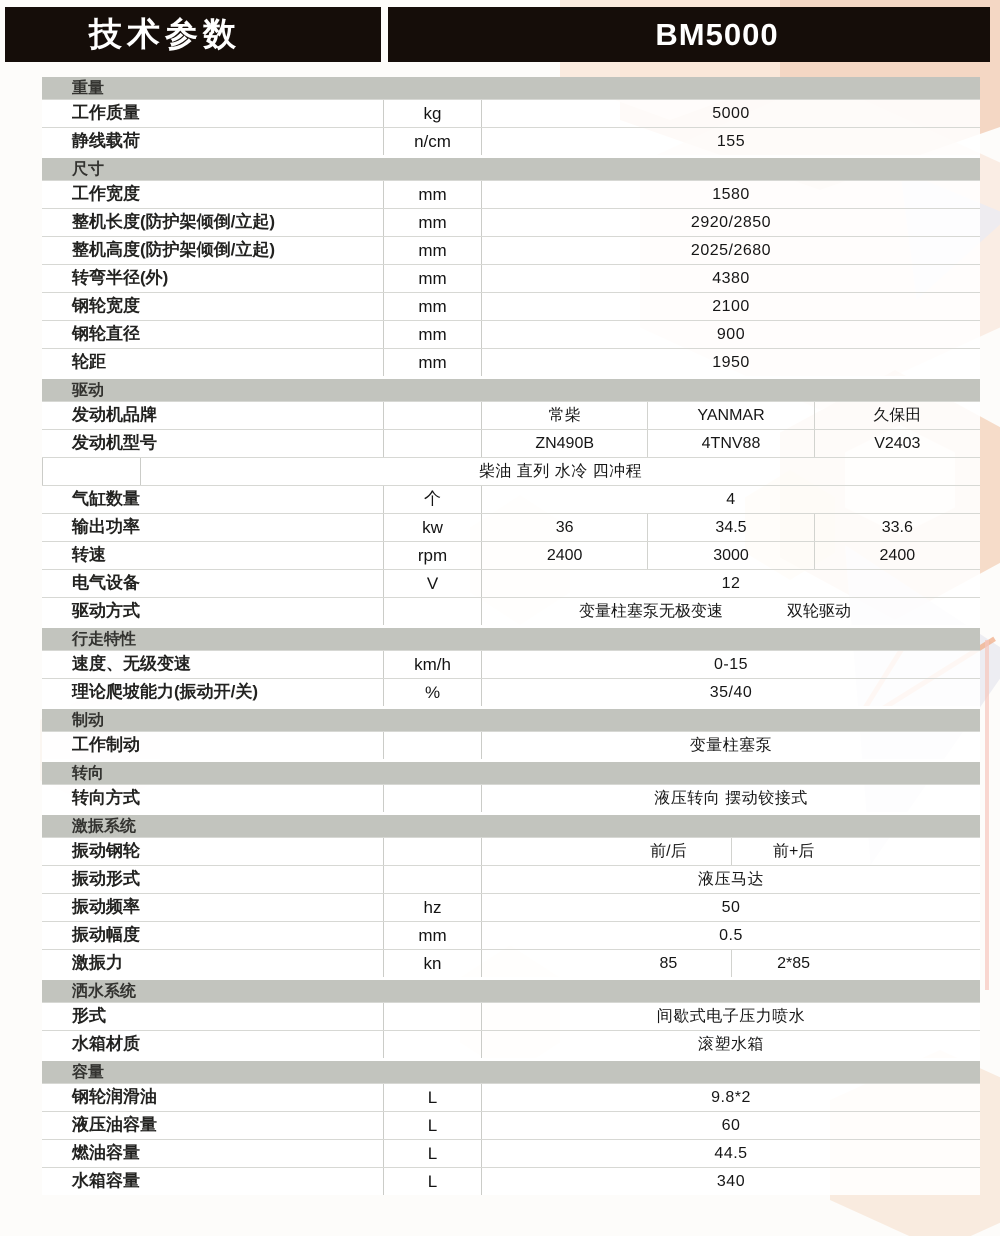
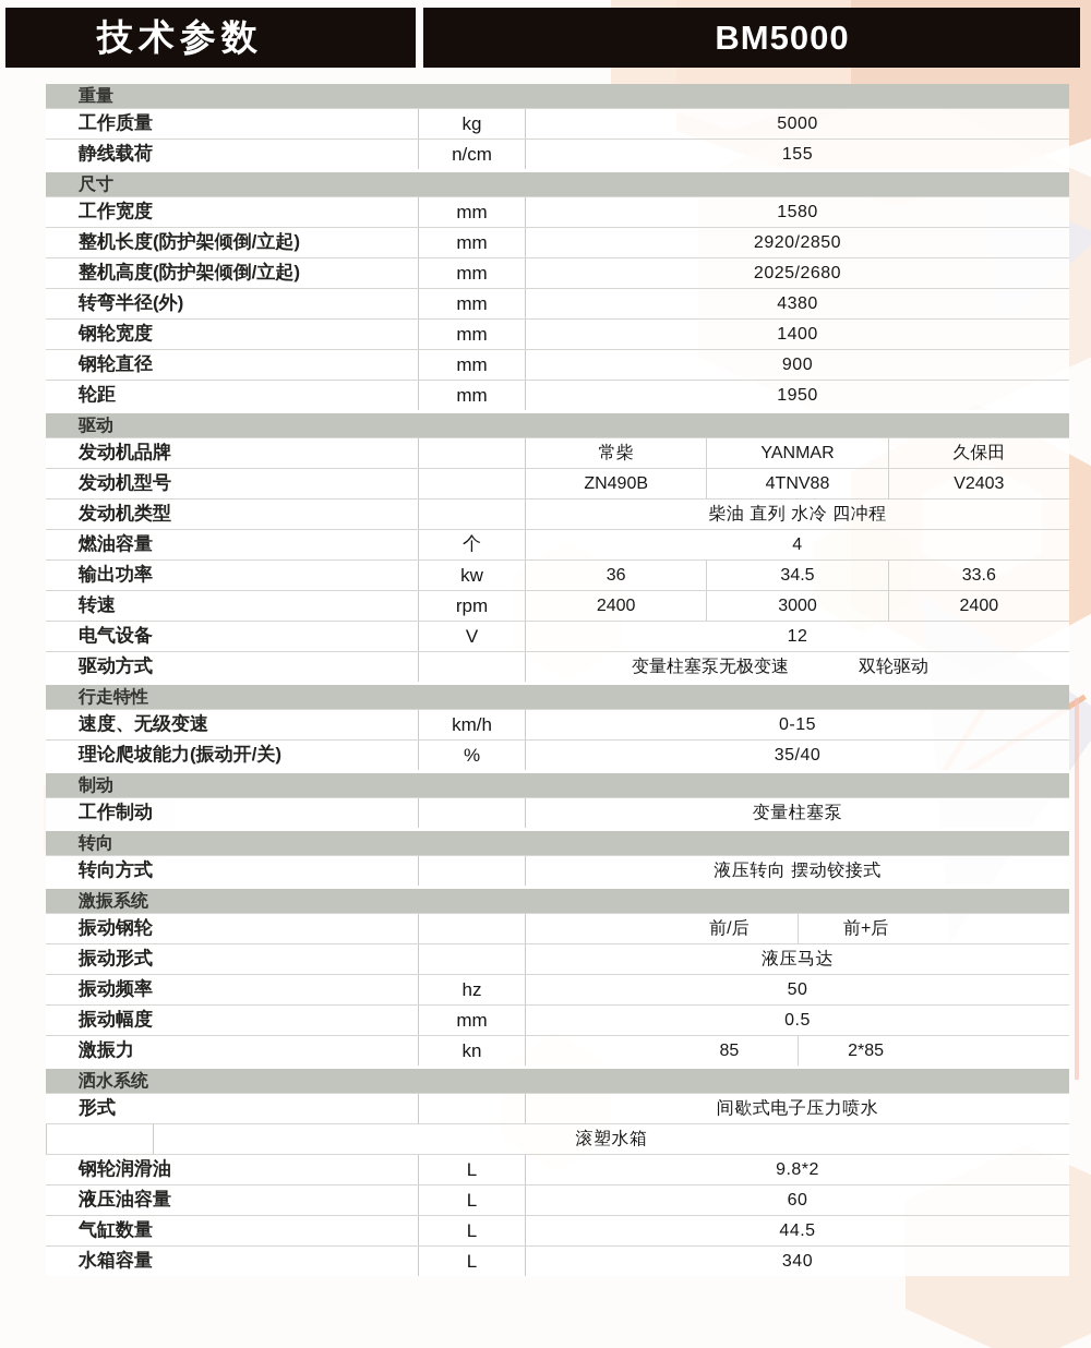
  技术参数
  BM5000
  重量
  工作质量
  kg
  5000
  静线载荷
  n/cm
  155
  尺寸
  工作宽度
  mm
  1580
  整机长度(防护架倾倒/立起)
  mm
  2920/2850
  整机高度(防护架倾倒/立起)
  mm
  2025/2680
  转弯半径(外)
  mm
  4380
  钢轮宽度
  mm
- 2100
+ 1400
  钢轮直径
  mm
  900
  轮距
  mm
  1950
  驱动
  发动机品牌
  常柴
  YANMAR
  久保田
  发动机型号
  ZN490B
  4TNV88
  V2403
+ 发动机类型
  柴油 直列 水冷 四冲程
- 气缸数量
+ 燃油容量
  个
  4
  输出功率
  kw
  36
  34.5
  33.6
  转速
  rpm
  2400
  3000
  2400
  电气设备
  V
  12
  驱动方式
  变量柱塞泵无极变速
  双轮驱动
  行走特性
  速度、无级变速
  km/h
  0-15
  理论爬坡能力(振动开/关)
  %
  35/40
  制动
  工作制动
  变量柱塞泵
  转向
  转向方式
  液压转向 摆动铰接式
  激振系统
  振动钢轮
  前/后
  前+后
  振动形式
  液压马达
  振动频率
  hz
  50
  振动幅度
  mm
  0.5
  激振力
  kn
  85
  2*85
  洒水系统
  形式
  间歇式电子压力喷水
- 水箱材质
  滚塑水箱
- 容量
  钢轮润滑油
  L
  9.8*2
  液压油容量
  L
  60
- 燃油容量
+ 气缸数量
  L
  44.5
  水箱容量
  L
  340
